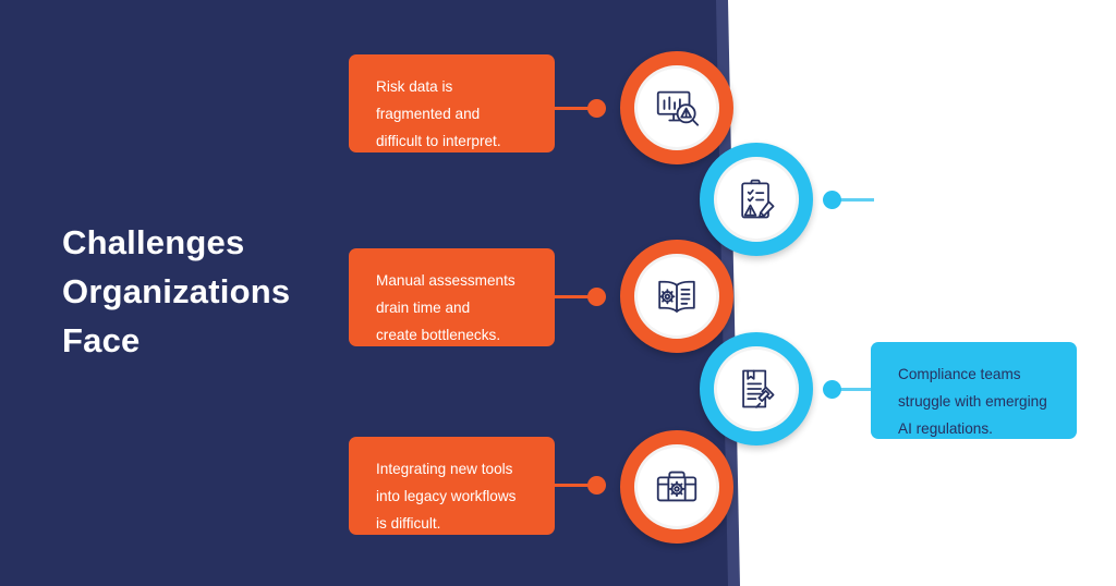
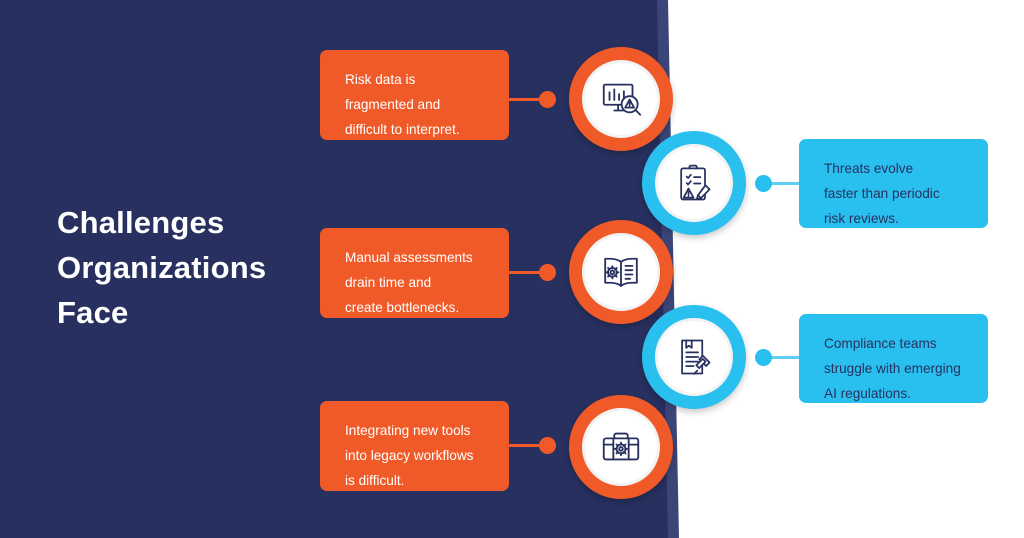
  Challenges
  Organizations
  Face
  Risk data is
  fragmented and
  difficult to interpret.
  Manual assessments
  drain time and
  create bottlenecks.
  Integrating new tools
  into legacy workflows
  is difficult.
+ Threats evolve
+ faster than periodic
+ risk reviews.
  Compliance teams
  struggle with emerging
  AI regulations.
